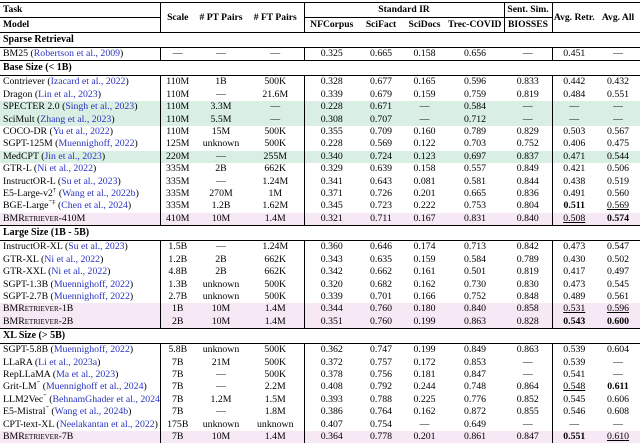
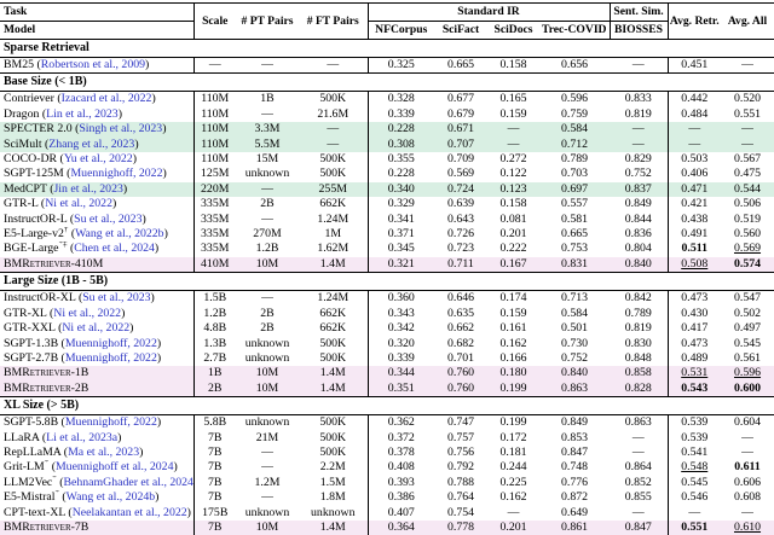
  Task	Scale	# PT Pairs	# FT Pairs	Standard IR	Sent. Sim.	Avg. Retr.	Avg. All
  Model	NFCorpus	SciFact	SciDocs	Trec-COVID	BIOSSES
  Sparse Retrieval
  BM25 (Robertson et al., 2009)	—	—	—	0.325	0.665	0.158	0.656	—	0.451	—
  Base Size (< 1B)
- Contriever (Izacard et al., 2022)	110M	1B	500K	0.328	0.677	0.165	0.596	0.833	0.442	0.432
+ Contriever (Izacard et al., 2022)	110M	1B	500K	0.328	0.677	0.165	0.596	0.833	0.442	0.520
  Dragon (Lin et al., 2023)	110M	—	21.6M	0.339	0.679	0.159	0.759	0.819	0.484	0.551
  SPECTER 2.0 (Singh et al., 2023)	110M	3.3M	—	0.228	0.671	—	0.584	—	—	—
  SciMult (Zhang et al., 2023)	110M	5.5M	—	0.308	0.707	—	0.712	—	—	—
- COCO-DR (Yu et al., 2022)	110M	15M	500K	0.355	0.709	0.160	0.789	0.829	0.503	0.567
+ COCO-DR (Yu et al., 2022)	110M	15M	500K	0.355	0.709	0.272	0.789	0.829	0.503	0.567
  SGPT-125M (Muennighoff, 2022)	125M	unknown	500K	0.228	0.569	0.122	0.703	0.752	0.406	0.475
  MedCPT (Jin et al., 2023)	220M	—	255M	0.340	0.724	0.123	0.697	0.837	0.471	0.544
  GTR-L (Ni et al., 2022)	335M	2B	662K	0.329	0.639	0.158	0.557	0.849	0.421	0.506
  InstructOR-L (Su et al., 2023)	335M	—	1.24M	0.341	0.643	0.081	0.581	0.844	0.438	0.519
  E5-Large-v2† (Wang et al., 2022b)	335M	270M	1M	0.371	0.726	0.201	0.665	0.836	0.491	0.560
  BGE-Large*‡ (Chen et al., 2024)	335M	1.2B	1.62M	0.345	0.723	0.222	0.753	0.804	0.511	0.569
  BMRetriever-410M	410M	10M	1.4M	0.321	0.711	0.167	0.831	0.840	0.508	0.574
  Large Size (1B - 5B)
  InstructOR-XL (Su et al., 2023)	1.5B	—	1.24M	0.360	0.646	0.174	0.713	0.842	0.473	0.547
  GTR-XL (Ni et al., 2022)	1.2B	2B	662K	0.343	0.635	0.159	0.584	0.789	0.430	0.502
  GTR-XXL (Ni et al., 2022)	4.8B	2B	662K	0.342	0.662	0.161	0.501	0.819	0.417	0.497
  SGPT-1.3B (Muennighoff, 2022)	1.3B	unknown	500K	0.320	0.682	0.162	0.730	0.830	0.473	0.545
  SGPT-2.7B (Muennighoff, 2022)	2.7B	unknown	500K	0.339	0.701	0.166	0.752	0.848	0.489	0.561
  BMRetriever-1B	1B	10M	1.4M	0.344	0.760	0.180	0.840	0.858	0.531	0.596
  BMRetriever-2B	2B	10M	1.4M	0.351	0.760	0.199	0.863	0.828	0.543	0.600
  XL Size (> 5B)
  SGPT-5.8B (Muennighoff, 2022)	5.8B	unknown	500K	0.362	0.747	0.199	0.849	0.863	0.539	0.604
  LLaRA (Li et al., 2023a)	7B	21M	500K	0.372	0.757	0.172	0.853	—	0.539	—
  RepLLaMA (Ma et al., 2023)	7B	—	500K	0.378	0.756	0.181	0.847	—	0.541	—
  Grit-LM* (Muennighoff et al., 2024)	7B	—	2.2M	0.408	0.792	0.244	0.748	0.864	0.548	0.611
  LLM2Vec* (BehnamGhader et al., 2024	7B	1.2M	1.5M	0.393	0.788	0.225	0.776	0.852	0.545	0.606
  E5-Mistral* (Wang et al., 2024b)	7B	—	1.8M	0.386	0.764	0.162	0.872	0.855	0.546	0.608
  CPT-text-XL (Neelakantan et al., 2022)	175B	unknown	unknown	0.407	0.754	—	0.649	—	—	—
  BMRetriever-7B	7B	10M	1.4M	0.364	0.778	0.201	0.861	0.847	0.551	0.610
